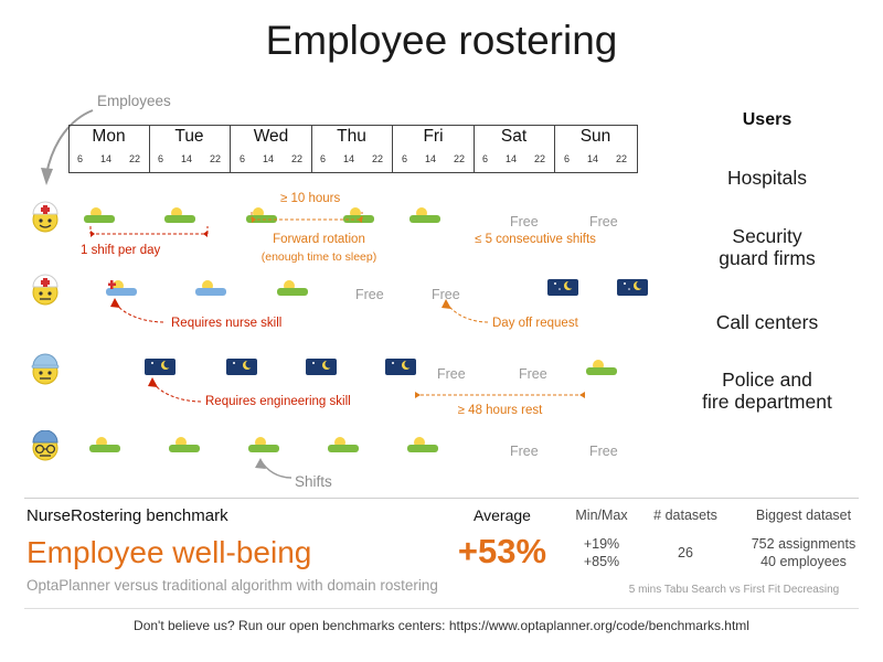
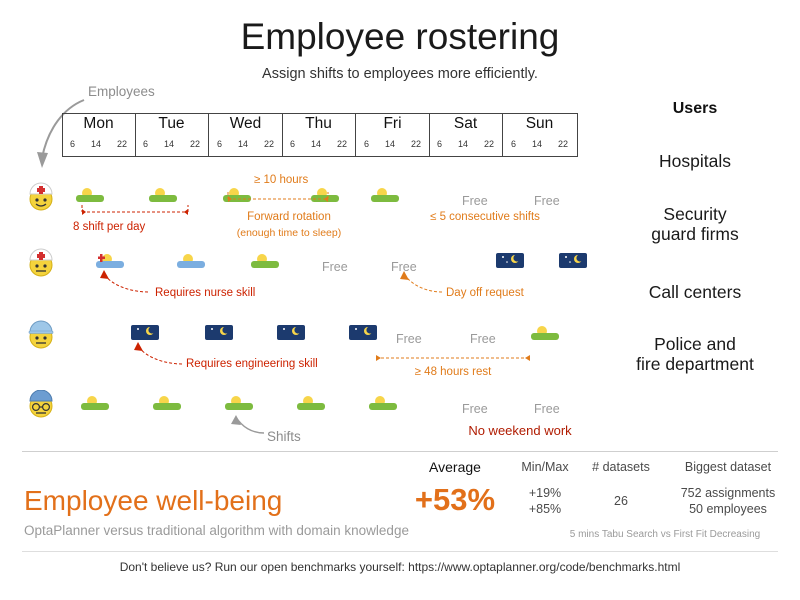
  Employee rostering
+ Assign shifts to employees more efficiently.
  Employees
  Mon
  Tue
  Wed
  Thu
  Fri
  Sat
  Sun
  6
  14
  22
  6
  14
  22
  6
  14
  22
  6
  14
  22
  6
  14
  22
  6
  14
  22
  6
  14
  22
  Free
  Free
- 1 shift per day
+ 8 shift per day
  ≥ 10 hours
  Forward rotation
  (enough time to sleep)
  ≤ 5 consecutive shifts
  Free
  Free
  Requires nurse skill
  Day off request
  Free
  Free
  Requires engineering skill
  ≥ 48 hours rest
  Free
  Free
  Shifts
+ No weekend work
  Users
  Hospitals
  Security
  guard firms
  Call centers
  Police and
  fire department
- NurseRostering benchmark
  Employee well-being
- OptaPlanner versus traditional algorithm with domain rostering
+ OptaPlanner versus traditional algorithm with domain knowledge
  Average
  +53%
  Min/Max
  +19%
  +85%
  # datasets
  26
  Biggest dataset
  752 assignments
- 40 employees
+ 50 employees
  5 mins Tabu Search vs First Fit Decreasing
- Don't believe us? Run our open benchmarks centers: https://www.optaplanner.org/code/benchmarks.html
+ Don't believe us? Run our open benchmarks yourself: https://www.optaplanner.org/code/benchmarks.html
